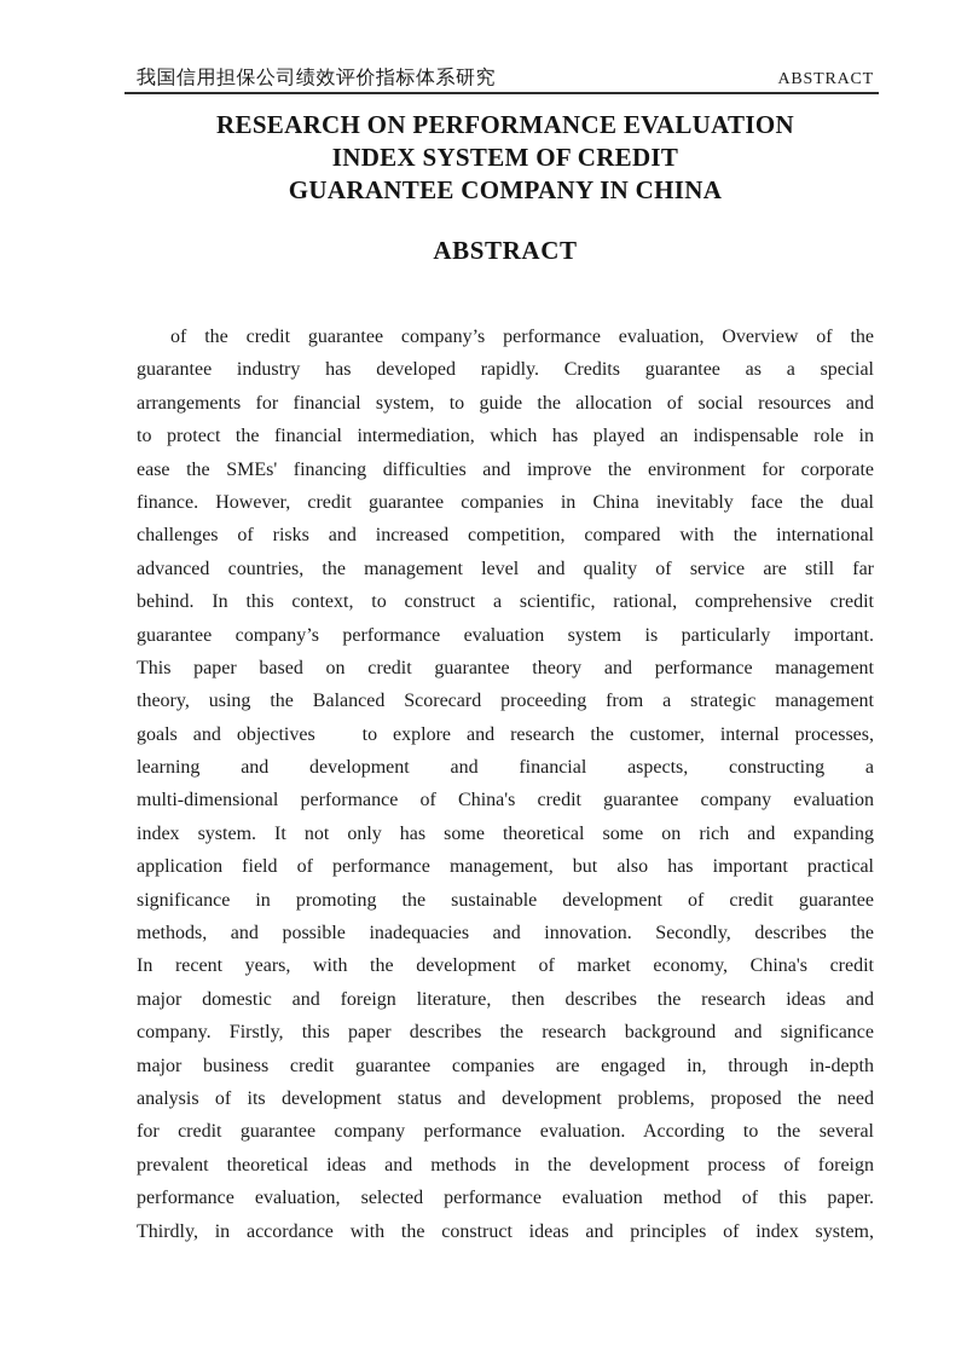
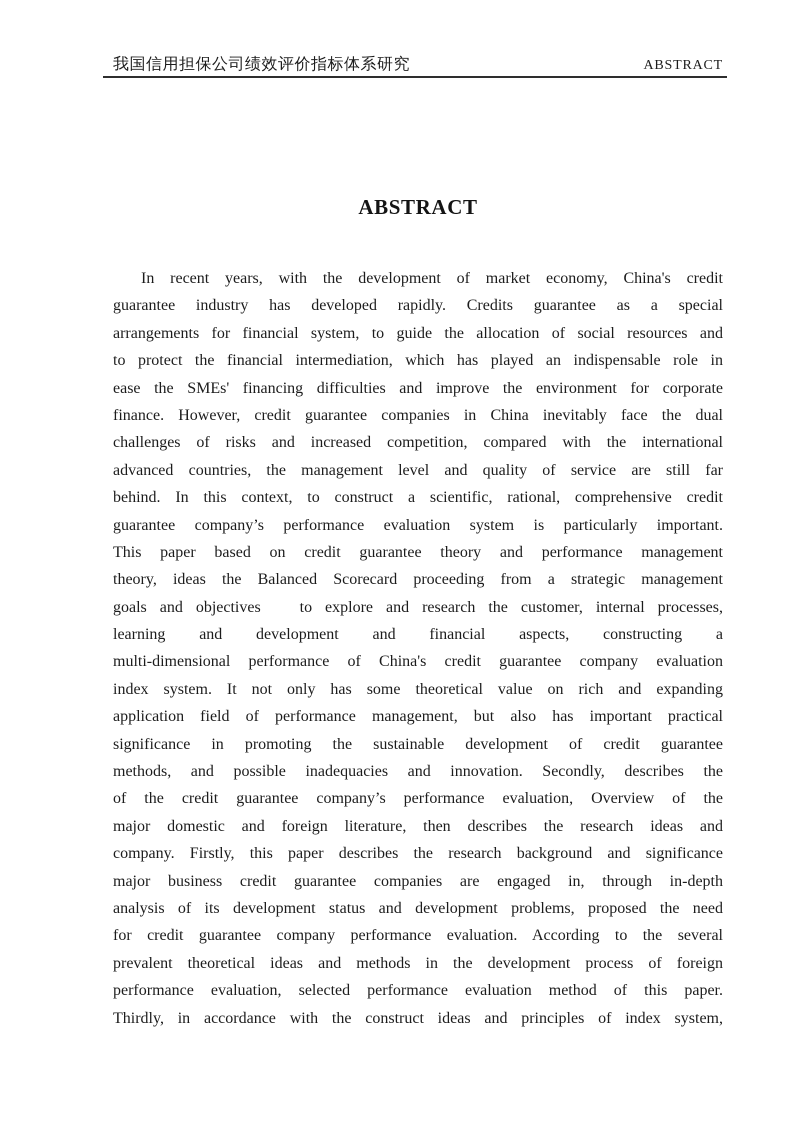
  我国信用担保公司绩效评价指标体系研究
  ABSTRACT
- RESEARCH ON PERFORMANCE EVALUATION
- INDEX SYSTEM OF CREDIT
- GUARANTEE COMPANY IN CHINA
  ABSTRACT
- of the credit guarantee company’s performance evaluation, Overview of the
+ In recent years, with the development of market economy, China's credit
  guarantee industry has developed rapidly. Credits guarantee as a special
  arrangements for financial system, to guide the allocation of social resources and
  to protect the financial intermediation, which has played an indispensable role in
  ease the SMEs' financing difficulties and improve the environment for corporate
  finance. However, credit guarantee companies in China inevitably face the dual
  challenges of risks and increased competition, compared with the international
  advanced countries, the management level and quality of service are still far
  behind. In this context, to construct a scientific, rational, comprehensive credit
  guarantee company’s performance evaluation system is particularly important.
  This paper based on credit guarantee theory and performance management
- theory, using the Balanced Scorecard proceeding from a strategic management
+ theory, ideas the Balanced Scorecard proceeding from a strategic management
  goals and objectives to explore and research the customer, internal processes,
  learning and development and financial aspects, constructing a
  multi-dimensional performance of China's credit guarantee company evaluation
- index system. It not only has some theoretical some on rich and expanding
+ index system. It not only has some theoretical value on rich and expanding
  application field of performance management, but also has important practical
  significance in promoting the sustainable development of credit guarantee
  methods, and possible inadequacies and innovation. Secondly, describes the
- In recent years, with the development of market economy, China's credit
+ of the credit guarantee company’s performance evaluation, Overview of the
  major domestic and foreign literature, then describes the research ideas and
  company. Firstly, this paper describes the research background and significance
  major business credit guarantee companies are engaged in, through in-depth
  analysis of its development status and development problems, proposed the need
  for credit guarantee company performance evaluation. According to the several
  prevalent theoretical ideas and methods in the development process of foreign
  performance evaluation, selected performance evaluation method of this paper.
  Thirdly, in accordance with the construct ideas and principles of index system,
